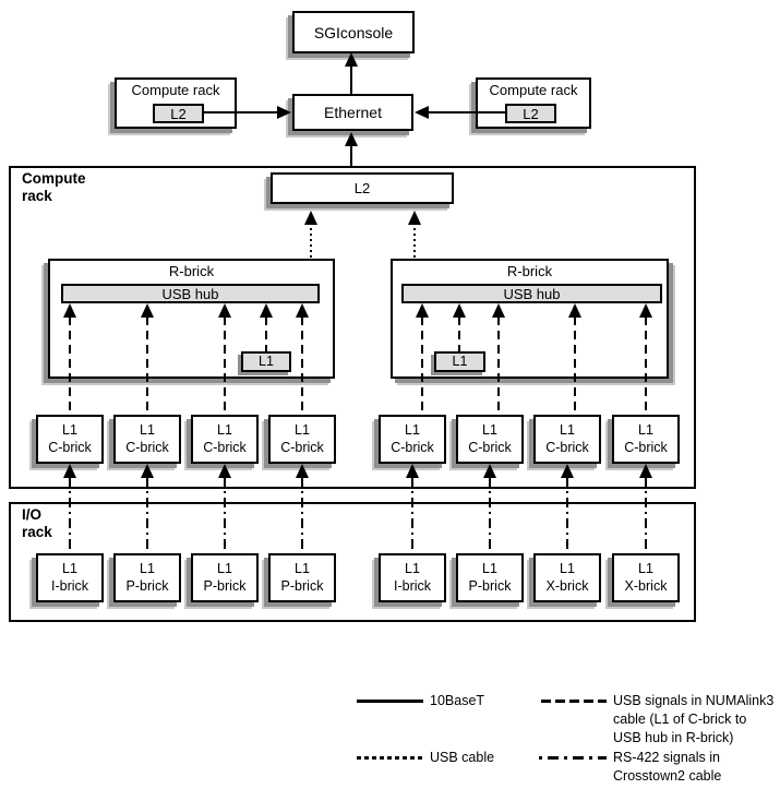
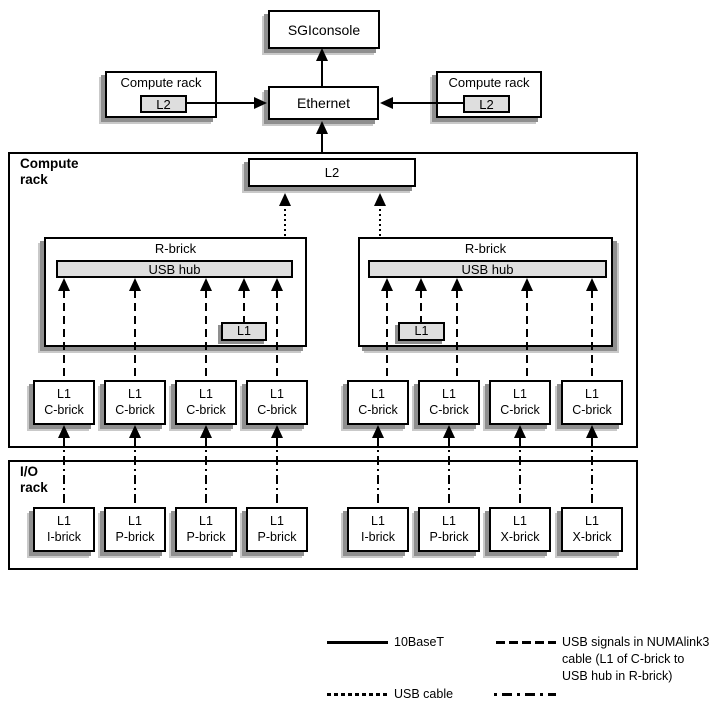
  SGIconsole
  Ethernet
  Compute rack
  L2
  Compute rack
  L2
  Compute
  rack
  L2
  R-brick
  USB hub
  L1
  R-brick
  USB hub
  L1
  L1
  C-brick
  L1
  C-brick
  L1
  C-brick
  L1
  C-brick
  L1
  C-brick
  L1
  C-brick
  L1
  C-brick
  L1
  C-brick
  I/O
  rack
  L1
  I-brick
  L1
  P-brick
  L1
  P-brick
  L1
  P-brick
  L1
  I-brick
  L1
  P-brick
  L1
  X-brick
  L1
  X-brick
  10BaseT
  USB signals in NUMAlink3
  cable (L1 of C-brick to
  USB hub in R-brick)
  USB cable
- RS-422 signals in
- Crosstown2 cable
